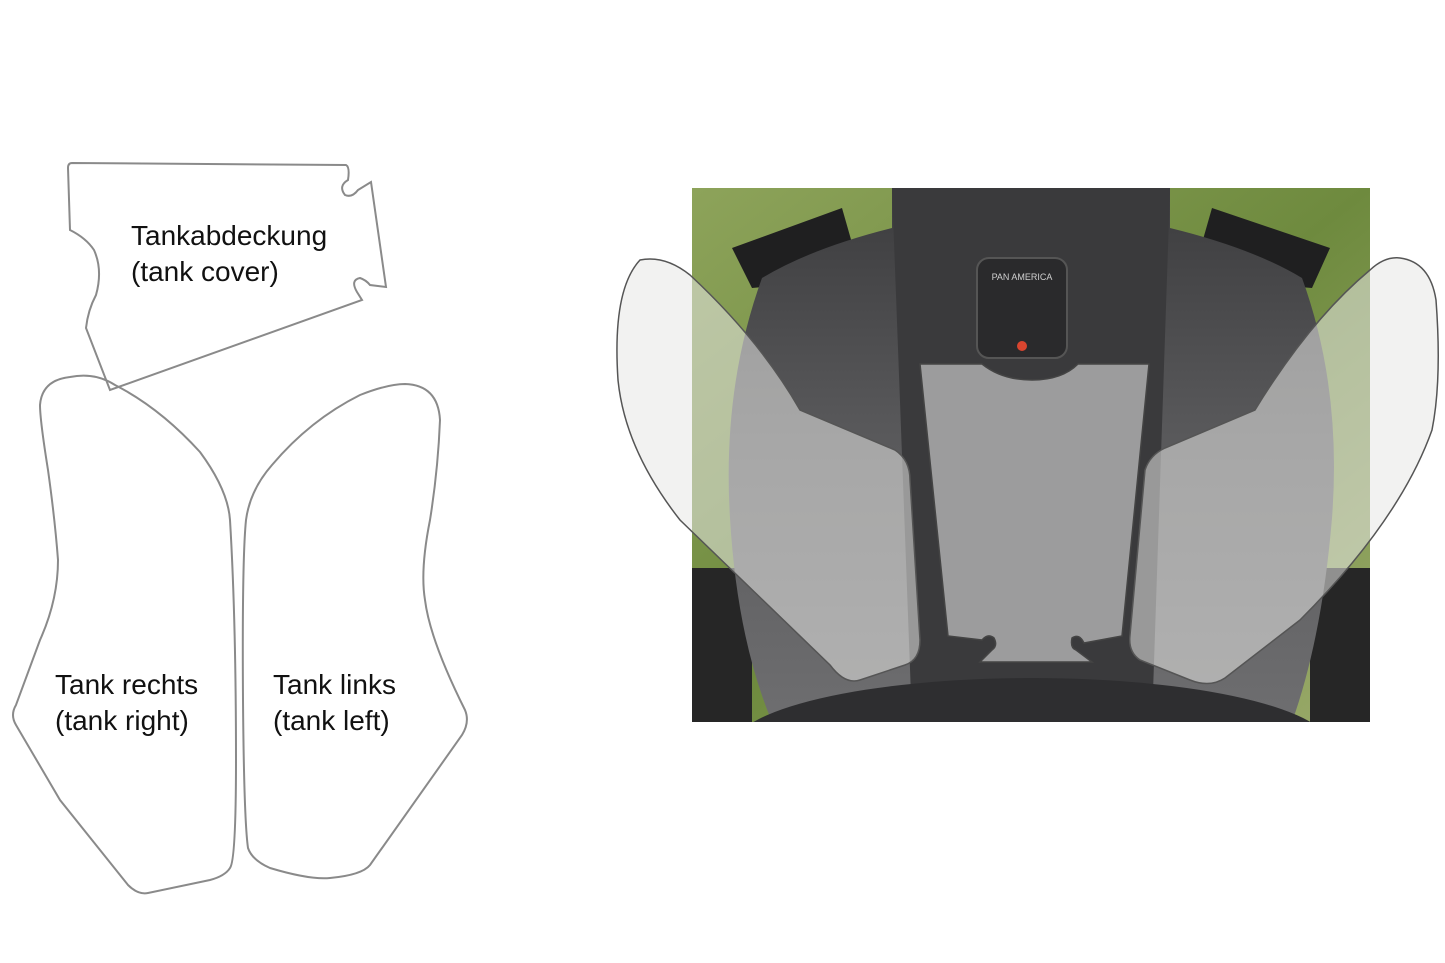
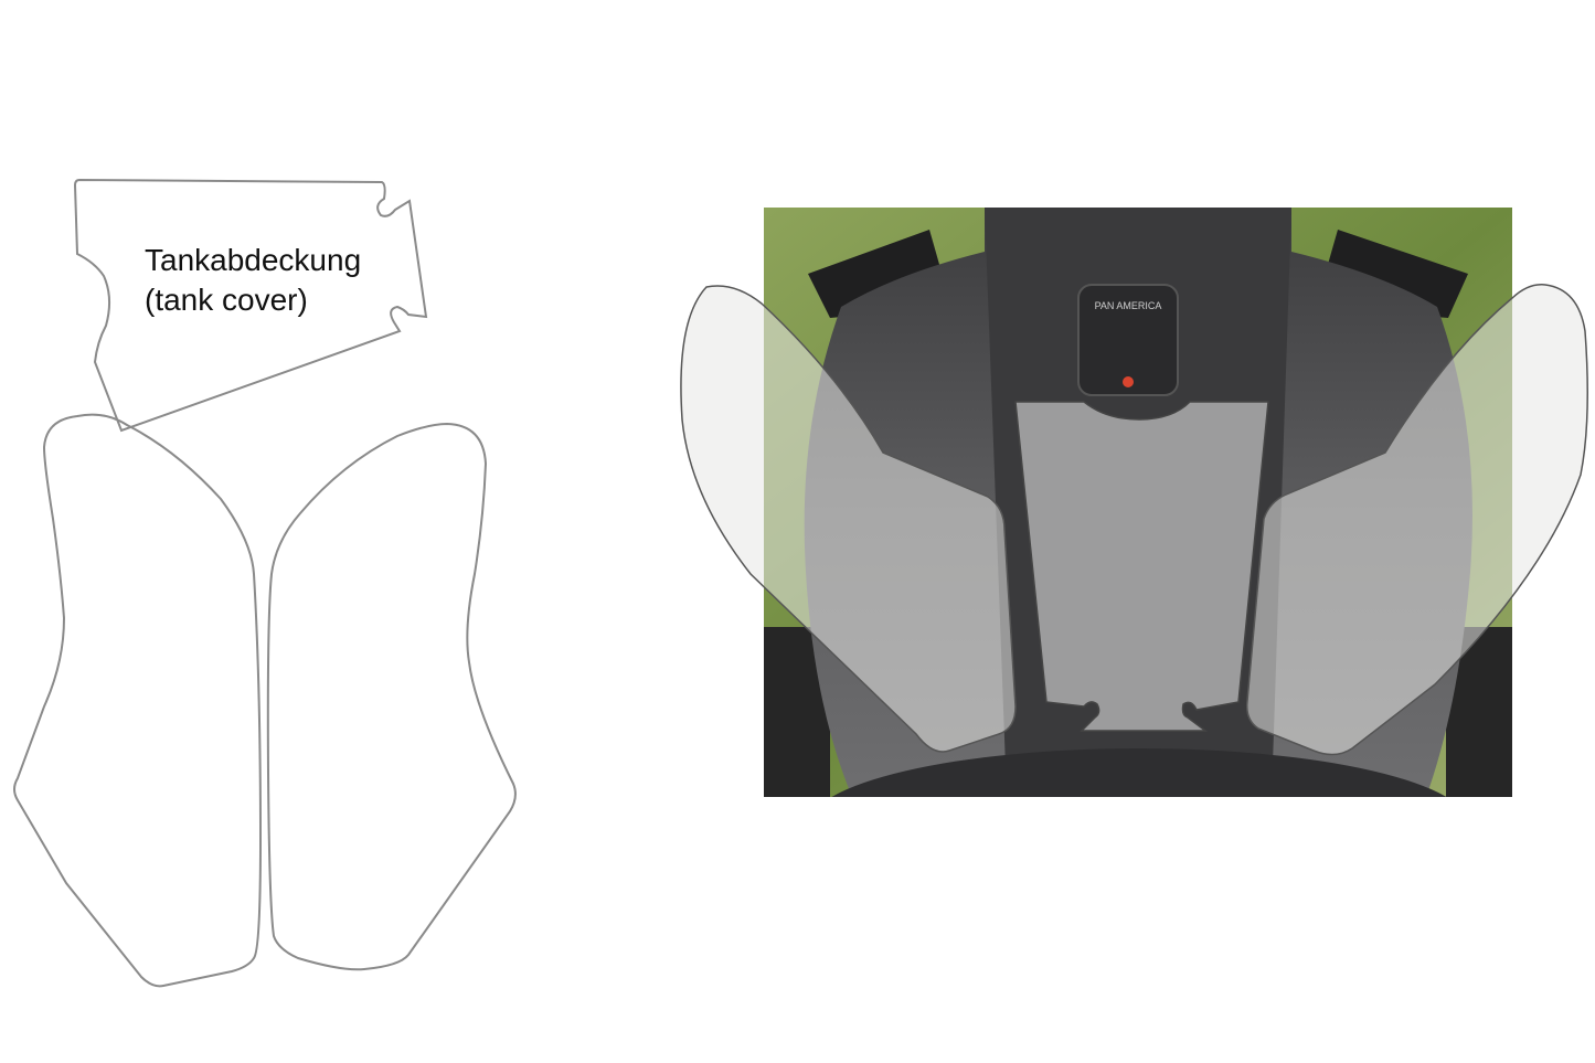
  Tankabdeckung
  (tank cover)
- Tank rechts
- (tank right)
- Tank links
- (tank left)
  PAN AMERICA
